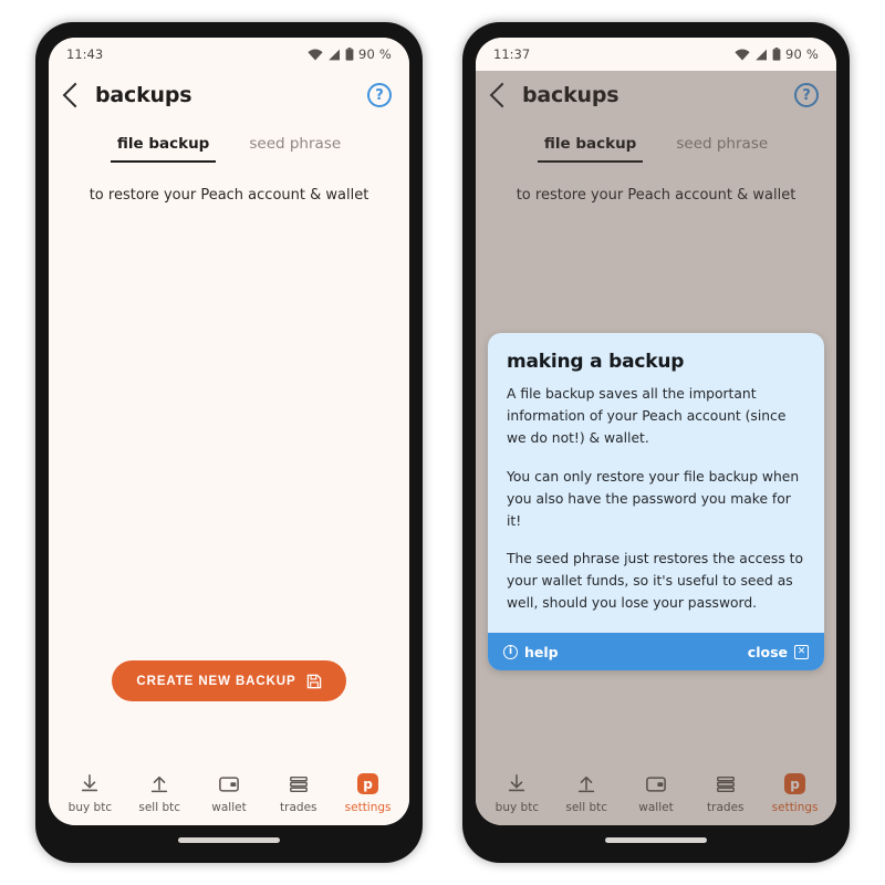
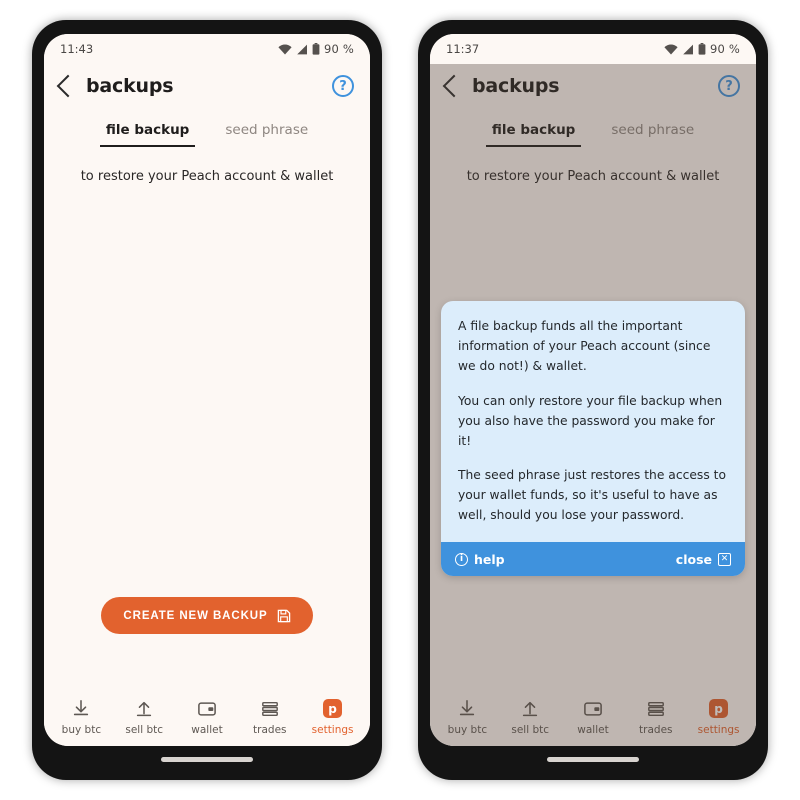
  11:43
  90 %
  backups
  ?
  file backup
  seed phrase
  to restore your Peach account & wallet
  CREATE NEW BACKUP
  buy btc
  sell btc
  wallet
  trades
  p
  settings
  11:37
  90 %
  backups
  ?
  file backup
  seed phrase
  to restore your Peach account & wallet
  buy btc
  sell btc
  wallet
  trades
  p
  settings
- making a backup
- A file backup saves all the important information of your Peach account (since we do not!) & wallet.
+ A file backup funds all the important information of your Peach account (since we do not!) & wallet.
  You can only restore your file backup when you also have the password you make for it!
- The seed phrase just restores the access to your wallet funds, so it's useful to seed as well, should you lose your password.
+ The seed phrase just restores the access to your wallet funds, so it's useful to have as well, should you lose your password.
  i
  help
  close
  ✕
